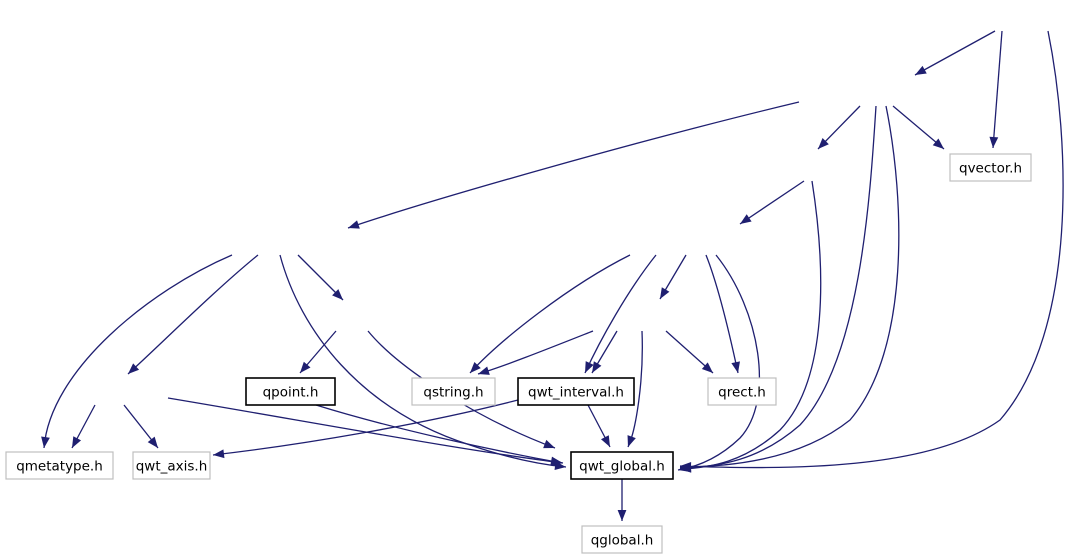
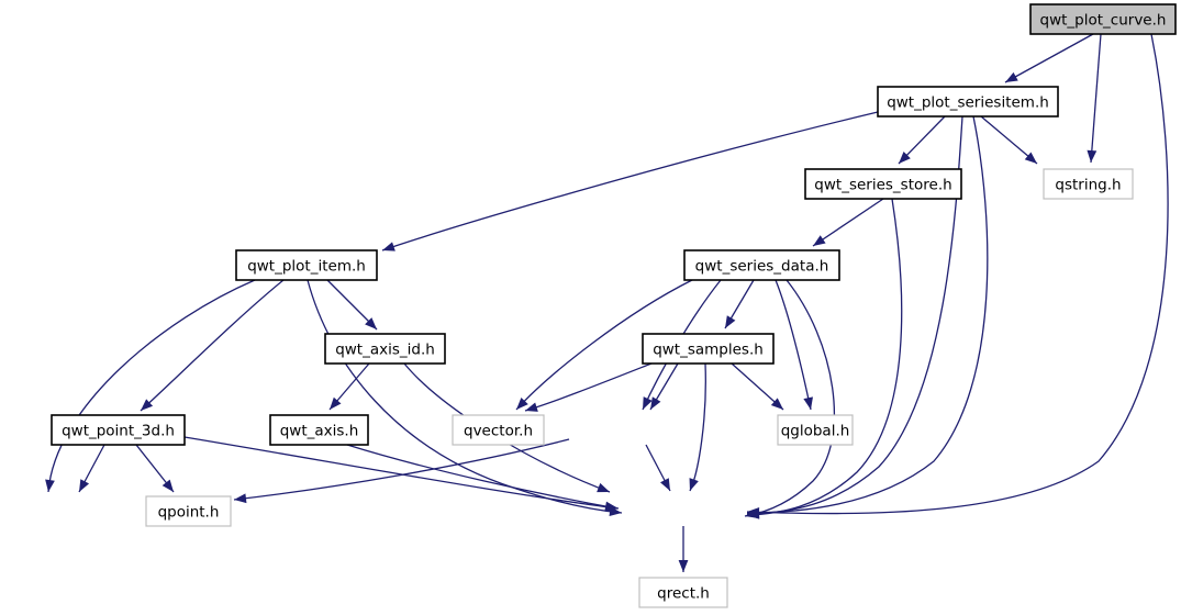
+ qwt_plot_curve.h
+ qwt_plot_seriesitem.h
- qvector.h
+ qstring.h
+ qwt_series_store.h
+ qwt_plot_item.h
+ qwt_series_data.h
+ qwt_axis_id.h
+ qwt_samples.h
+ qwt_point_3d.h
- qpoint.h
+ qwt_axis.h
- qstring.h
+ qvector.h
- qwt_interval.h
- qrect.h
+ qglobal.h
- qmetatype.h
- qwt_axis.h
+ qpoint.h
- qwt_global.h
- qglobal.h
+ qrect.h
